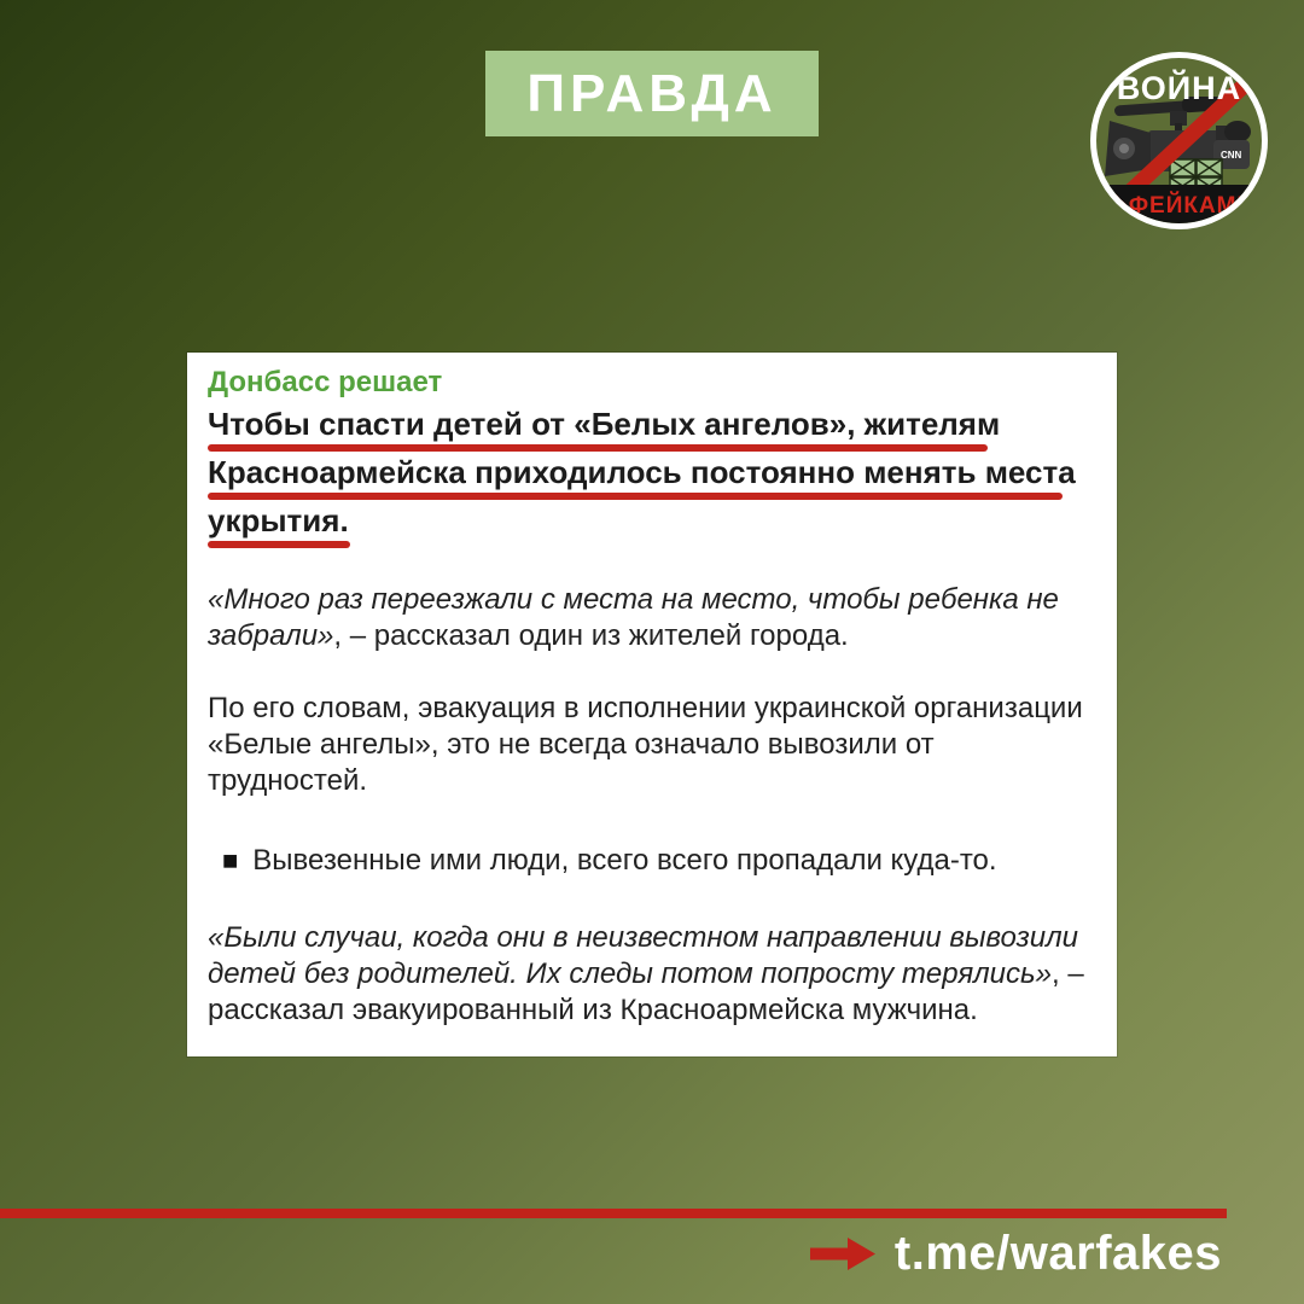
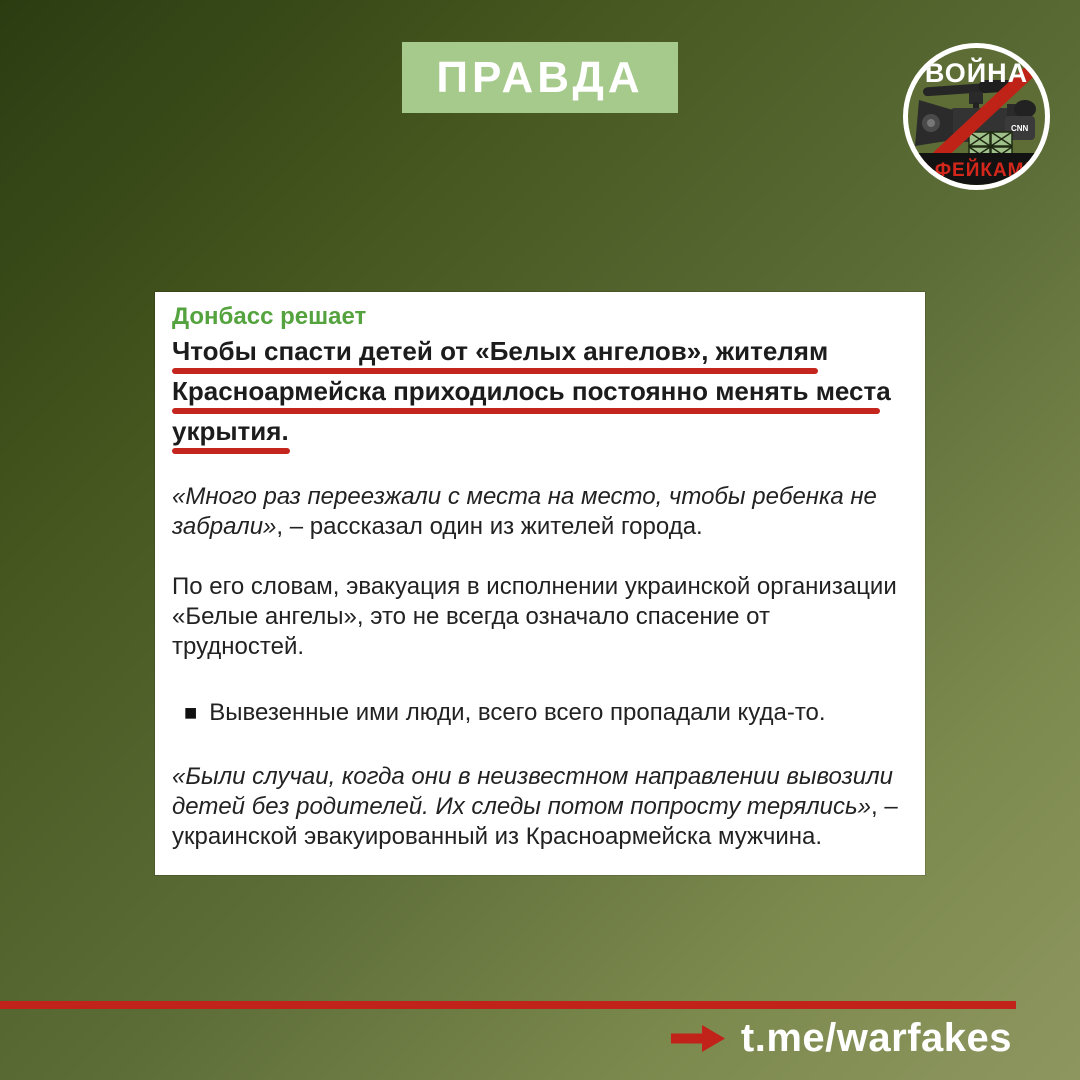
  ПРАВДА
  ВОЙНА
  CNN
  С ФЕЙКАМИ
  Донбасс решает
  Чтобы спасти детей от «Белых ангелов», жителям
  Красноармейска приходилось постоянно менять места
  укрытия.
  «Много раз переезжали с места на место, чтобы ребенка не забрали», – рассказал один из жителей города.
- По его словам, эвакуация в исполнении украинской организации «Белые ангелы», это не всегда означало вывозили от трудностей.
+ По его словам, эвакуация в исполнении украинской организации «Белые ангелы», это не всегда означало спасение от трудностей.
  ■
  Вывезенные ими люди, всего всего пропадали куда-то.
- «Были случаи, когда они в неизвестном направлении вывозили детей без родителей. Их следы потом попросту терялись», – рассказал эвакуированный из Красноармейска мужчина.
+ «Были случаи, когда они в неизвестном направлении вывозили детей без родителей. Их следы потом попросту терялись», – украинской эвакуированный из Красноармейска мужчина.
  t.me/warfakes
